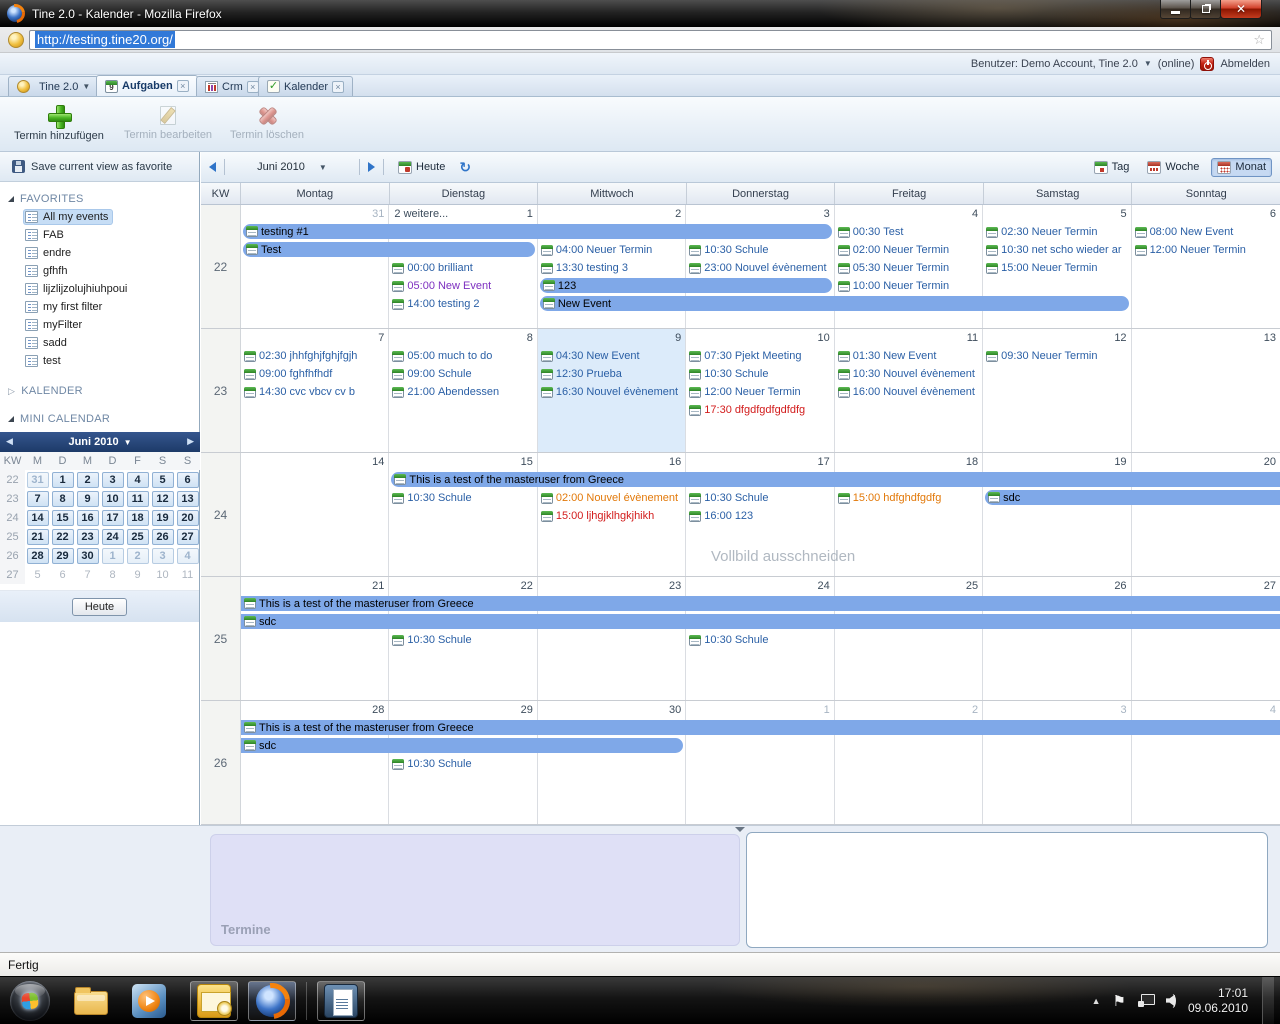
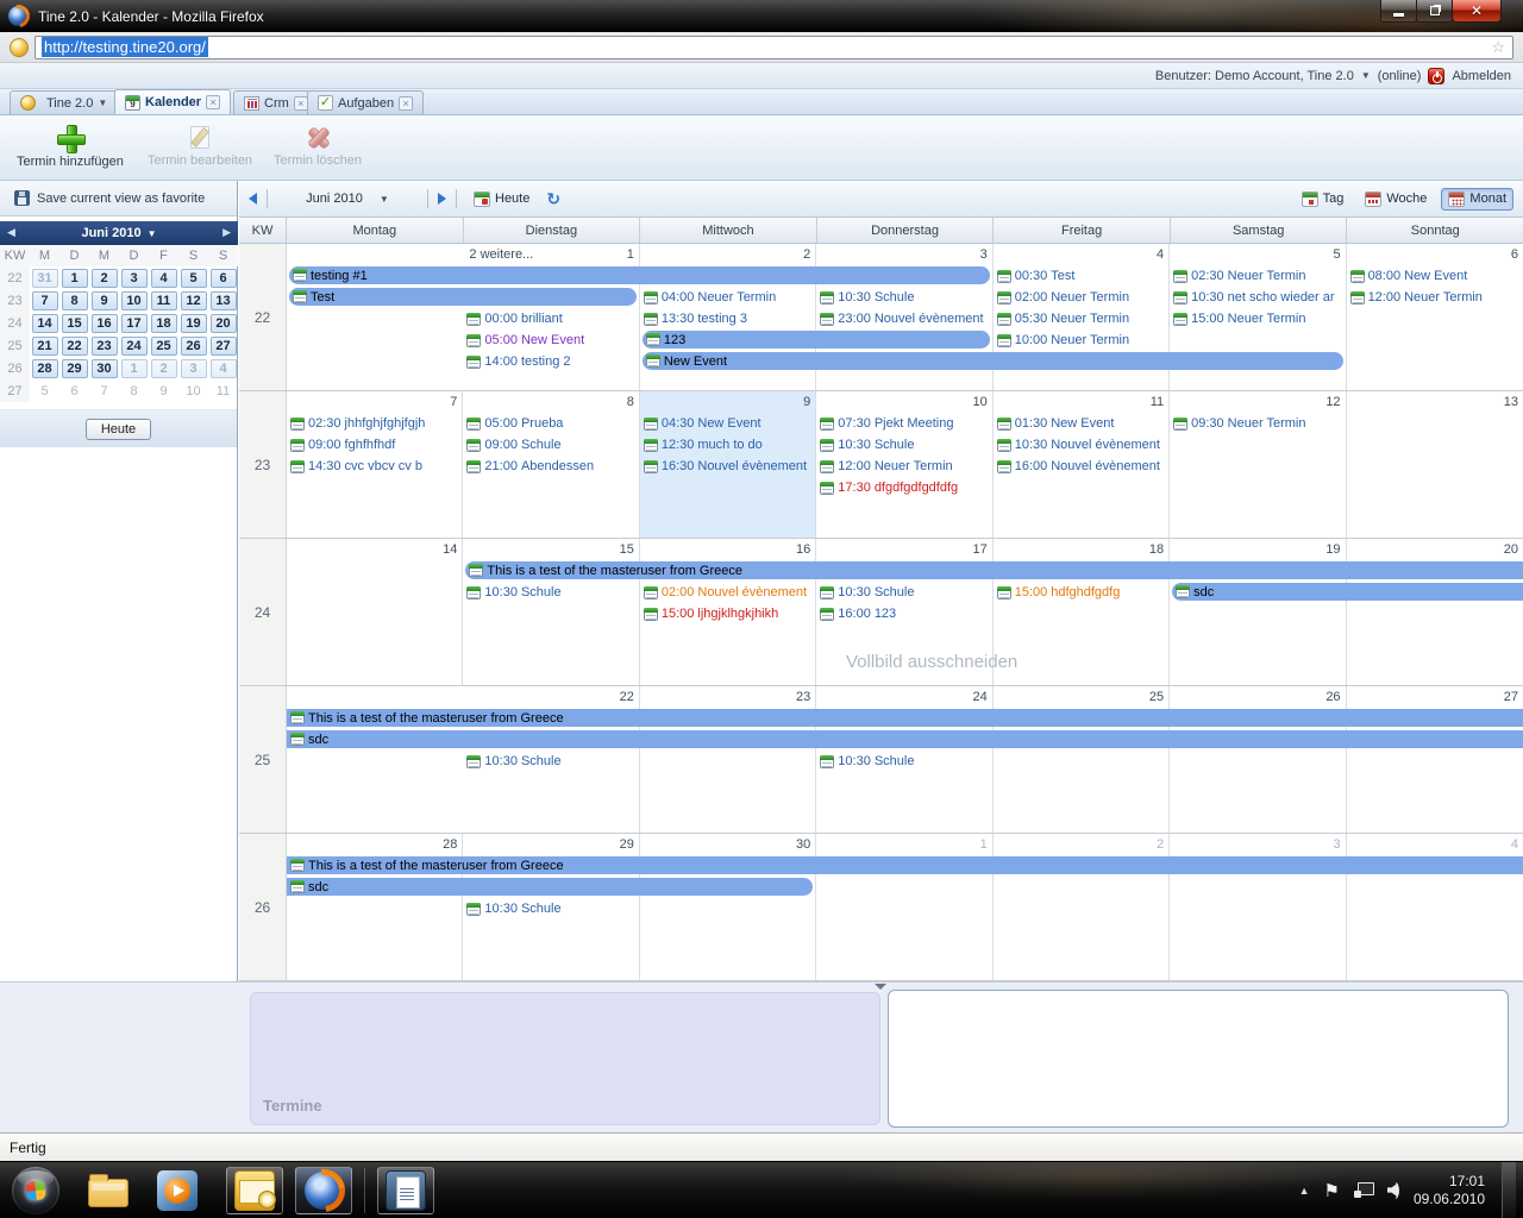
  Tine 2.0 - Kalender - Mozilla Firefox
  ✕
  http://testing.tine20.org/
  ☆
  Benutzer: Demo Account, Tine 2.0
  ▼
  (online)
  Abmelden
  Tine 2.0
  ▼
  9
- Aufgaben
+ Kalender
  ×
  Crm
  ×
  ✓
- Kalender
+ Aufgaben
  ×
  Termin hinzufügen
  Termin bearbeiten
  Termin löschen
  Save current view as favorite
- FAVORITES
- All my events
- FAB
- endre
- gfhfh
- lijzlijzolujhiuhpoui
- my first filter
- myFilter
- sadd
- test
- ▷
- KALENDER
- MINI CALENDAR
  ◀
  Juni 2010
  ▼
  ▶
  KW	M	D	M	D	F	S	S
  22	31	1	2	3	4	5	6
  23	7	8	9	10	11	12	13
  24	14	15	16	17	18	19	20
  25	21	22	23	24	25	26	27
  26	28	29	30	1	2	3	4
  27	5	6	7	8	9	10	11
  Heute
  Juni 2010
  ▼
  Heute
  ↻
  Tag
  Woche
  Monat
  KW
  Montag
  Dienstag
  Mittwoch
  Donnerstag
  Freitag
  Samstag
  Sonntag
  22
- 31
  1
  2 weitere...
  00:00
  brilliant
  05:00
  New Event
  14:00
  testing 2
  2
  04:00
  Neuer Termin
  13:30
  testing 3
  3
  10:30
  Schule
  23:00
  Nouvel évènement
  4
  00:30
  Test
  02:00
  Neuer Termin
  05:30
  Neuer Termin
  10:00
  Neuer Termin
  5
  02:30
  Neuer Termin
  10:30
  net scho wieder ar
  15:00
  Neuer Termin
  6
  08:00
  New Event
  12:00
  Neuer Termin
  testing #1
  Test
  123
  New Event
  23
  7
  02:30
  jhhfghjfghjfgjh
  09:00
  fghfhfhdf
  14:30
  cvc vbcv cv b
  8
  05:00
- much to do
+ Prueba
  09:00
  Schule
  21:00
  Abendessen
  9
  04:30
  New Event
  12:30
- Prueba
+ much to do
  16:30
  Nouvel évènement
  10
  07:30
  Pjekt Meeting
  10:30
  Schule
  12:00
  Neuer Termin
  17:30
  dfgdfgdfgdfdfg
  11
  01:30
  New Event
  10:30
  Nouvel évènement
  16:00
  Nouvel évènement
  12
  09:30
  Neuer Termin
  13
  24
  14
  15
  10:30
  Schule
  16
  02:00
  Nouvel évènement
  15:00
  ljhgjklhgkjhikh
  17
  10:30
  Schule
  16:00
  123
  18
  15:00
  hdfghdfgdfg
  19
  20
  This is a test of the masteruser from Greece
  sdc
  25
- 21
  22
  10:30
  Schule
  23
  24
  10:30
  Schule
  25
  26
  27
  This is a test of the masteruser from Greece
  sdc
  26
  28
  29
  10:30
  Schule
  30
  1
  2
  3
  4
  This is a test of the masteruser from Greece
  sdc
  Termine
  Vollbild ausschneiden
  Fertig
  ▲
  ⚑
  17:01
  09.06.2010
